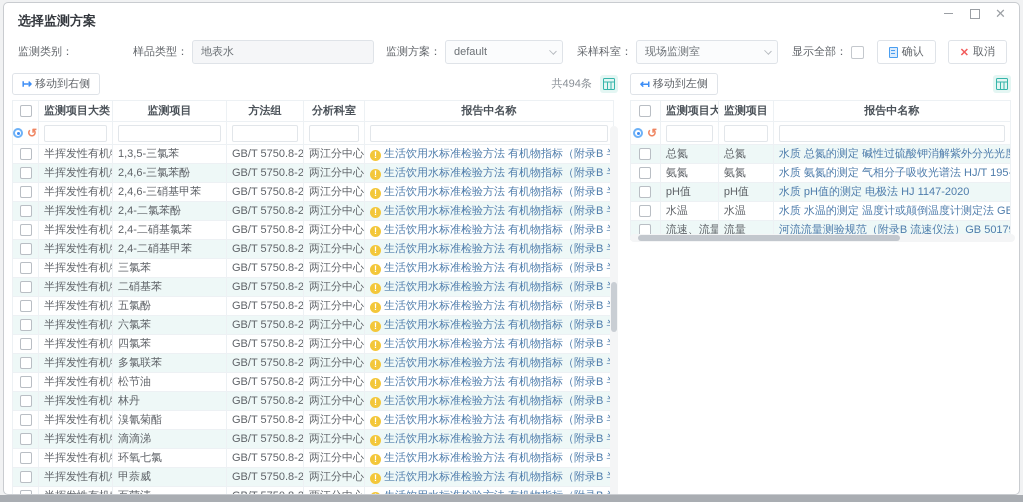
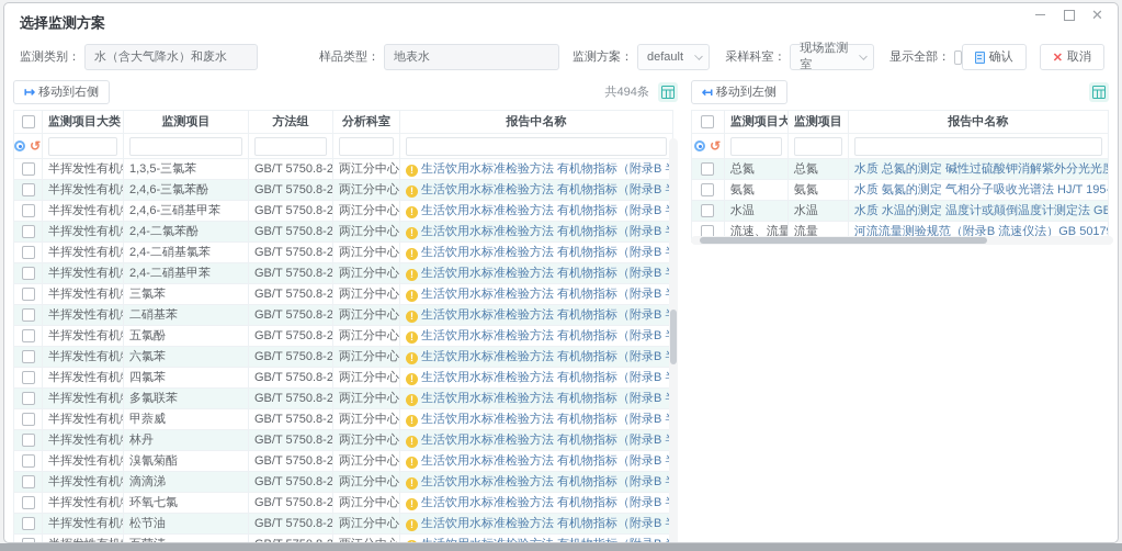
  ✕
  选择监测方案
  监测类别：
+ 水（含大气降水）和废水
  样品类型：
  地表水
  监测方案：
  default
  采样科室：
  现场监测室
  显示全部：
  确认
  ✕
  取消
  ↦
  移动到右侧
  共494条
  	监测项目大类	监测项目	方法组	分析科室	报告中名称
  	半挥发性有机	1,3,5-三氯苯	GB/T 5750.8-2	两江分中心	! 生活饮用水标准检验方法 有机物指标（附录B
  	半挥发性有机	2,4,6-三氯苯酚	GB/T 5750.8-2	两江分中心	! 生活饮用水标准检验方法 有机物指标（附录B
  	半挥发性有机	2,4,6-三硝基甲苯	GB/T 5750.8-2	两江分中心	! 生活饮用水标准检验方法 有机物指标（附录B
  	半挥发性有机	2,4-二氯苯酚	GB/T 5750.8-2	两江分中心	! 生活饮用水标准检验方法 有机物指标（附录B
  	半挥发性有机	2,4-二硝基氯苯	GB/T 5750.8-2	两江分中心	! 生活饮用水标准检验方法 有机物指标（附录B
  	半挥发性有机	2,4-二硝基甲苯	GB/T 5750.8-2	两江分中心	! 生活饮用水标准检验方法 有机物指标（附录B
  	半挥发性有机	三氯苯	GB/T 5750.8-2	两江分中心	! 生活饮用水标准检验方法 有机物指标（附录B
  	半挥发性有机	二硝基苯	GB/T 5750.8-2	两江分中心	! 生活饮用水标准检验方法 有机物指标（附录B
  	半挥发性有机	五氯酚	GB/T 5750.8-2	两江分中心	! 生活饮用水标准检验方法 有机物指标（附录B
  	半挥发性有机	六氯苯	GB/T 5750.8-2	两江分中心	! 生活饮用水标准检验方法 有机物指标（附录B
  	半挥发性有机	四氯苯	GB/T 5750.8-2	两江分中心	! 生活饮用水标准检验方法 有机物指标（附录B
  	半挥发性有机	多氯联苯	GB/T 5750.8-2	两江分中心	! 生活饮用水标准检验方法 有机物指标（附录B
- 	半挥发性有机	松节油	GB/T 5750.8-2	两江分中心	! 生活饮用水标准检验方法 有机物指标（附录B
+ 	半挥发性有机	甲萘威	GB/T 5750.8-2	两江分中心	! 生活饮用水标准检验方法 有机物指标（附录B
  	半挥发性有机	林丹	GB/T 5750.8-2	两江分中心	! 生活饮用水标准检验方法 有机物指标（附录B
  	半挥发性有机	溴氰菊酯	GB/T 5750.8-2	两江分中心	! 生活饮用水标准检验方法 有机物指标（附录B
  	半挥发性有机	滴滴涕	GB/T 5750.8-2	两江分中心	! 生活饮用水标准检验方法 有机物指标（附录B
  	半挥发性有机	环氧七氯	GB/T 5750.8-2	两江分中心	! 生活饮用水标准检验方法 有机物指标（附录B
- 	半挥发性有机	甲萘威	GB/T 5750.8-2	两江分中心	! 生活饮用水标准检验方法 有机物指标（附录B
+ 	半挥发性有机	松节油	GB/T 5750.8-2	两江分中心	! 生活饮用水标准检验方法 有机物指标（附录B
  ↤
  移动到左侧
  	监测项目大	监测项目	报告中名称
  	氨氮	氨氮	水质 氨氮的测定 气相分子吸收光谱法 HJ/T 195-
- 	pH值	pH值	水质 pH值的测定 电极法 HJ 1147-2020
  	水温	水温	水质 水温的测定 温度计或颠倒温度计测定法 GB
  	流速、流量	流量	河流流量测验规范（附录B 流速仪法）GB 5017
